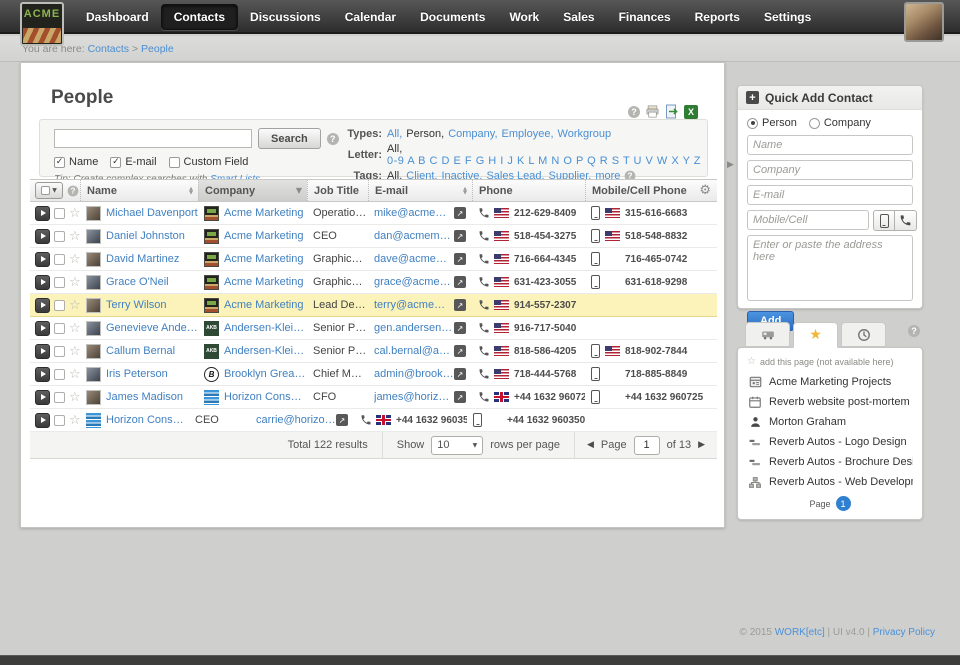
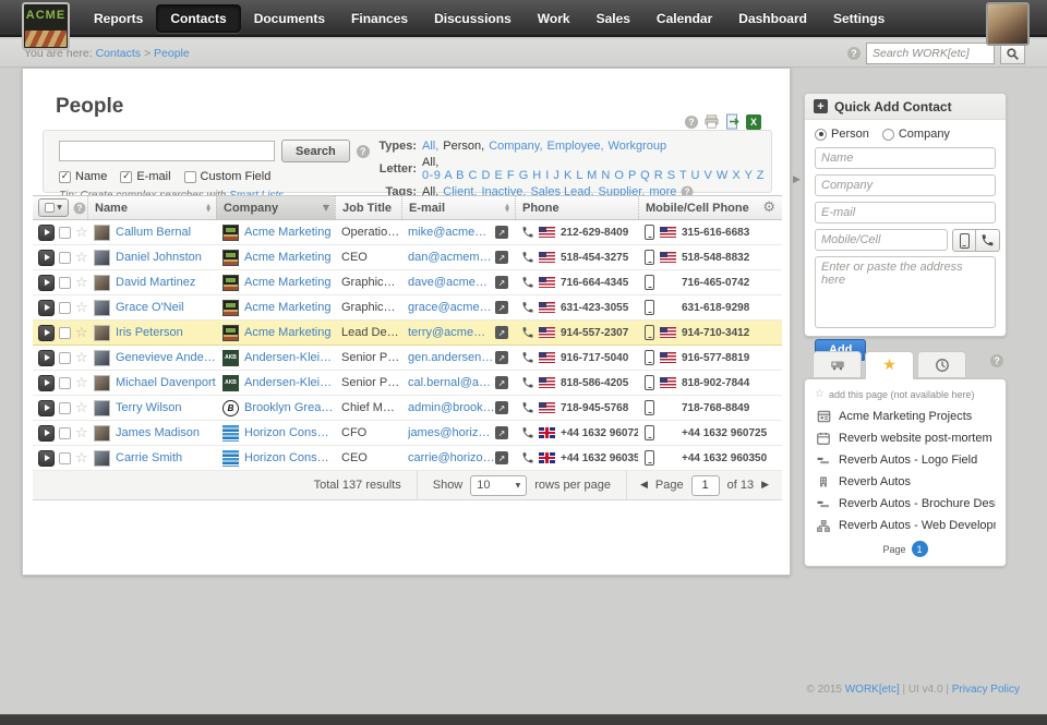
- Dashboard
+ Reports
  Contacts
- Discussions
+ Documents
- Calendar
+ Finances
- Documents
+ Discussions
  Work
  Sales
- Finances
+ Calendar
- Reports
+ Dashboard
  Settings
  ACME
  You are here: Contacts > People
+ Search WORK[etc]
  People
  Search
  Name
  E-mail
  Custom Field
  Types:
  All,
  Person,
  Company,
  Employee,
  Workgroup
  Letter:
  All,
  0-9 A B C D E F G H I J K L M N O P Q R S T U V W X Y Z
  Tags:
  All,
  Client,
  Inactive,
  Sales Lead,
  Supplier,
  more
  Name
  Company
  Job Title
  E-mail
  Phone
  Mobile/Cell Phone
- Michael Davenport
+ Callum Bernal
  Acme Marketing
  Operations
  212-629-8409
  315-616-6683
  Daniel Johnston
  Acme Marketing
  CEO
  518-454-3275
  518-548-8832
  David Martinez
  Acme Marketing
  716-664-4345
  716-465-0742
  Grace O'Neil
  Acme Marketing
  Graphics /
  631-423-3055
  631-618-9298
- Terry Wilson
+ Iris Peterson
  Acme Marketing
  Lead Desig
  914-557-2307
+ 914-710-3412
  Genevieve Anders
  Andersen-Kleinfo
  Senior Part
  916-717-5040
+ 916-577-8819
- Callum Bernal
+ Michael Davenport
  Andersen-Kleinfo
  Senior Part
  cal.bernal@akb-
  818-586-4205
  818-902-7844
- Iris Peterson
+ Terry Wilson
  Brooklyn Greats
- 718-444-5768
+ 718-945-5768
- 718-885-8849
+ 718-768-8849
  James Madison
  Horizon Consolid
  CFO
  +44 1632 96072
  +44 1632 960725
+ Carrie Smith
  Horizon Consolid
  CEO
  carrie@horizonc
  +44 1632 96035
  +44 1632 960350
- Total 122 results
+ Total 137 results
  Show
  10
  rows per page
  Page
  1
  of 13
  Quick Add Contact
  Person
  Company
  Name Company E-mail
  Mobile/Cell
  Enter or paste the address here Add
  add this page (not available here)
  Acme Marketing Projects
  Reverb website post-mortem
- Morton Graham
- Reverb Autos - Logo Design
+ Reverb Autos - Logo Field
+ Reverb Autos
  Reverb Autos - Brochure Des
  Reverb Autos - Web Develop
  Page
  1
  © 2015 WORK[etc] | UI v4.0 | Privacy Policy
